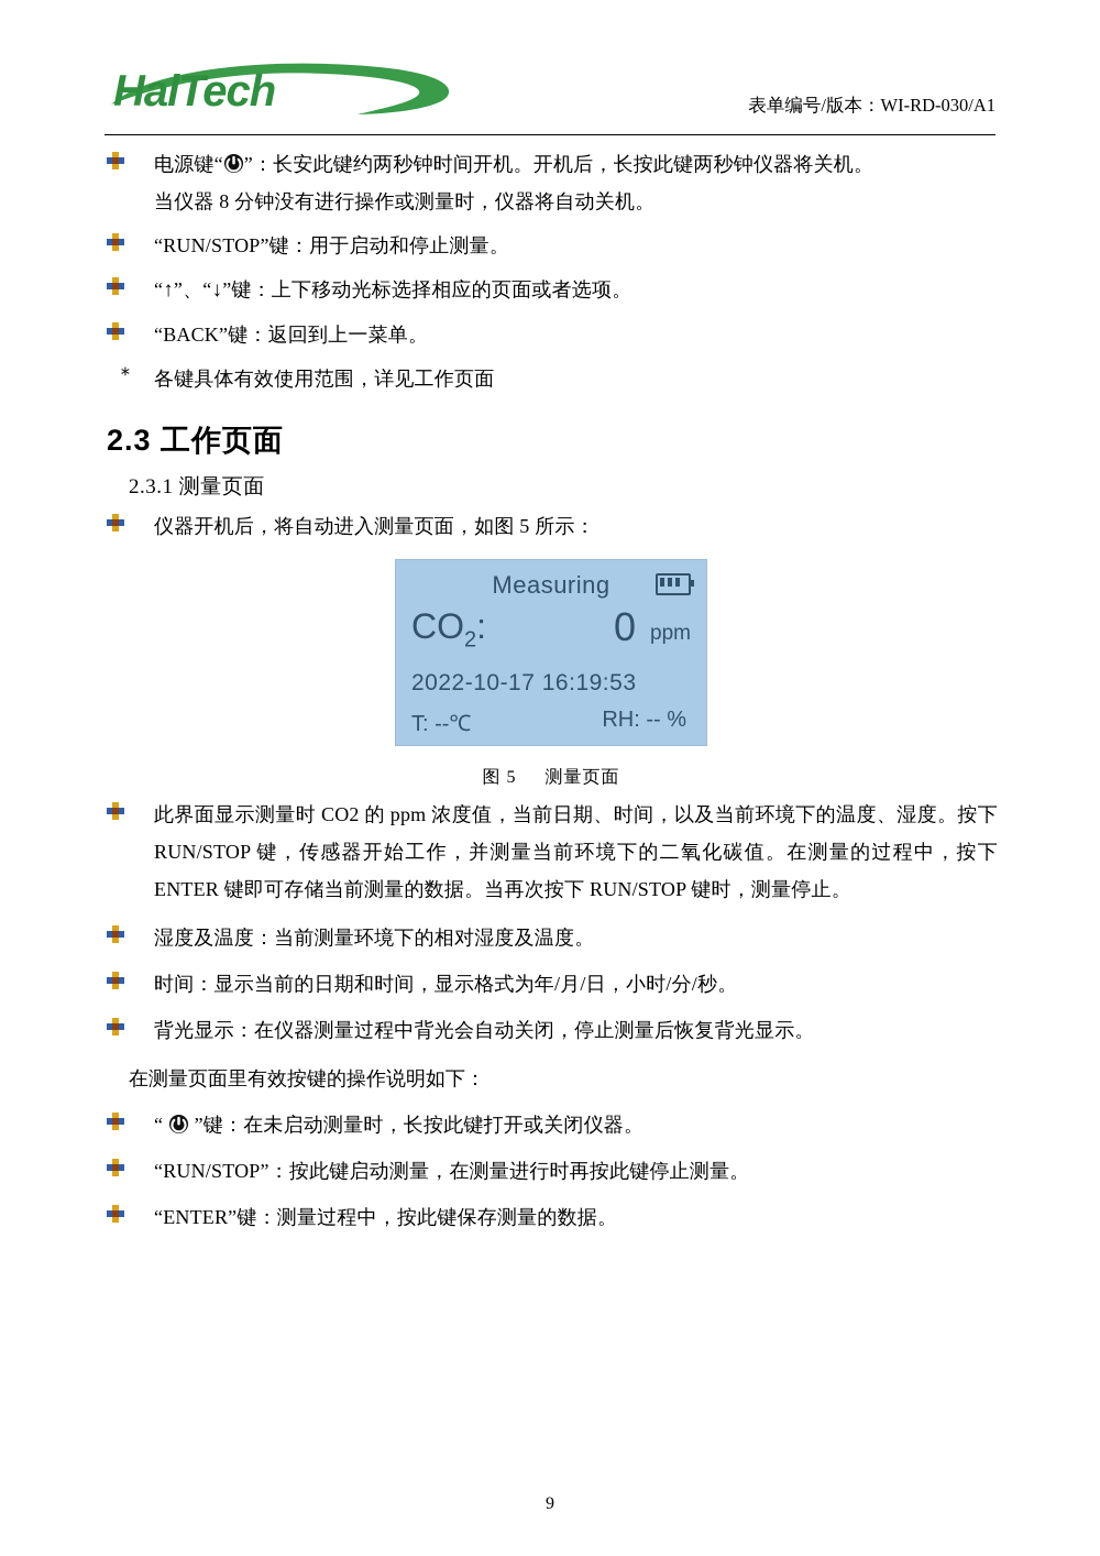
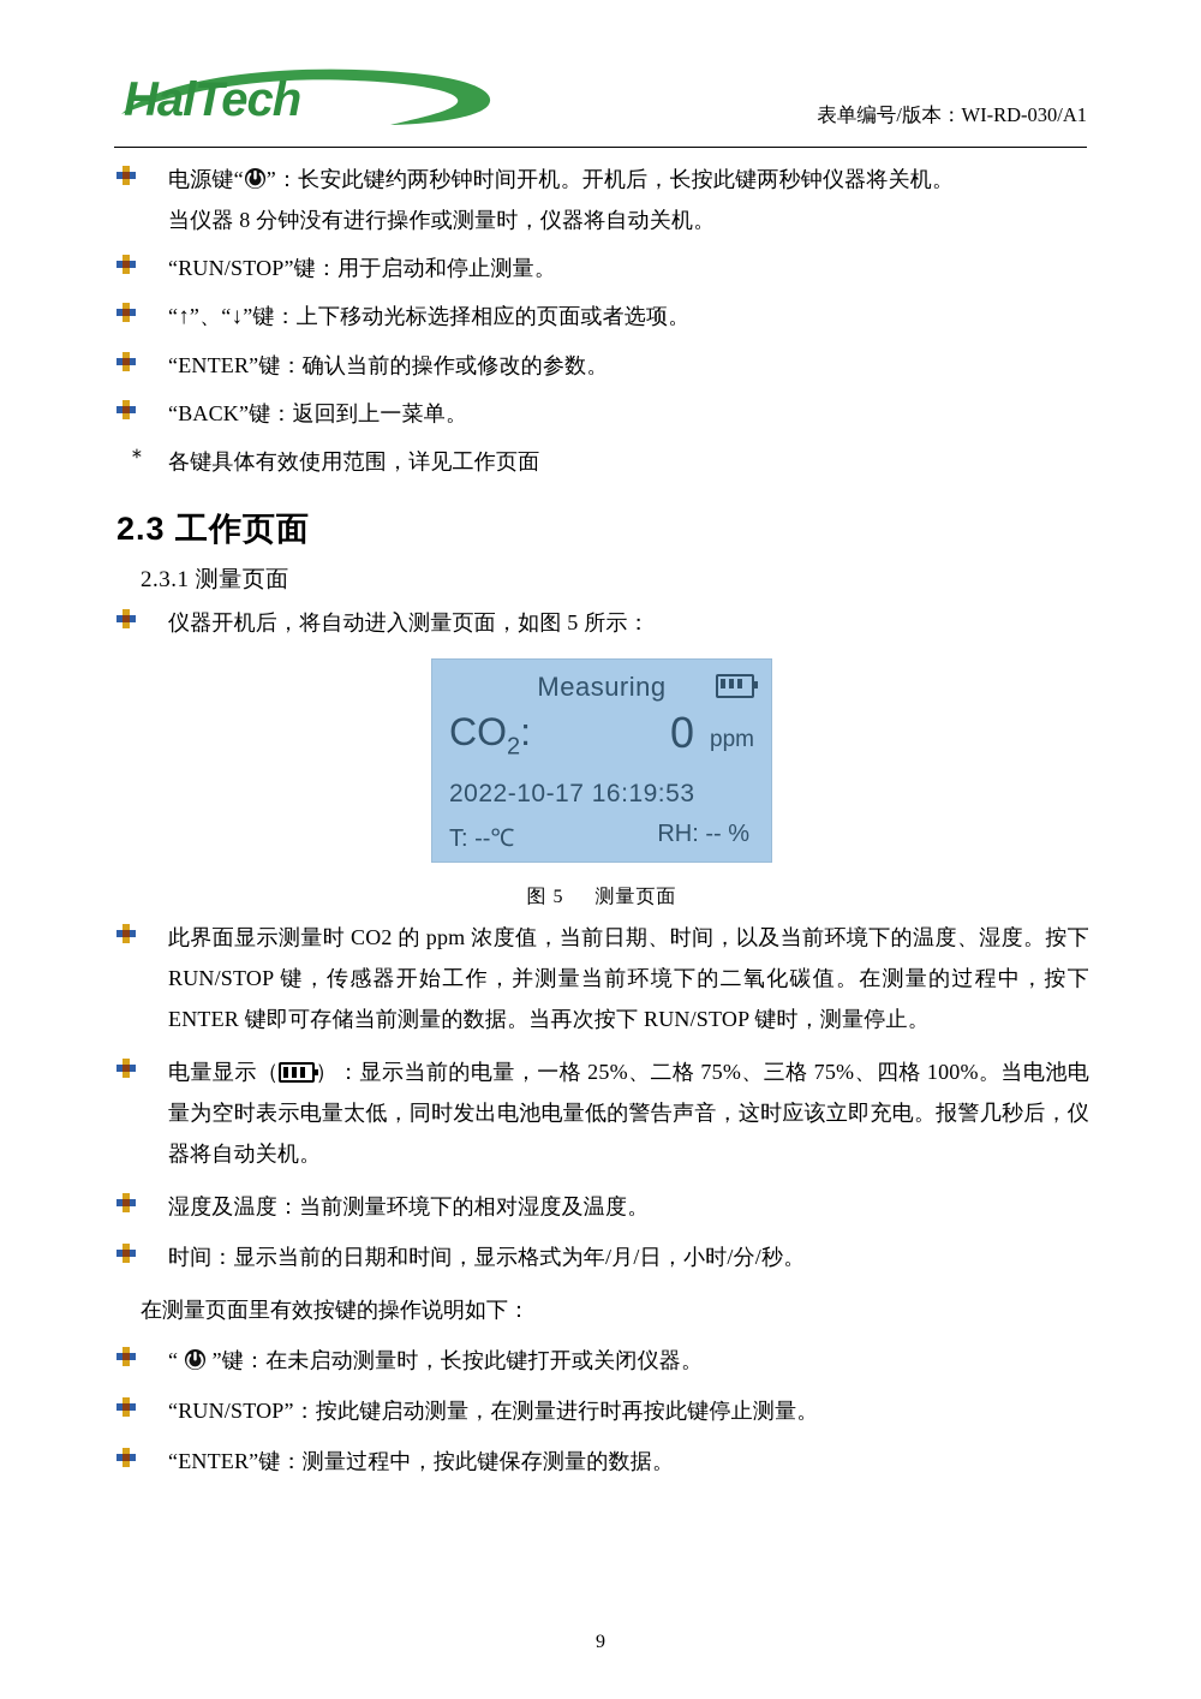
  HalTech
  表单编号/版本：WI-RD-030/A1
  电源键“ ”：长安此键约两秒钟时间开机。开机后，长按此键两秒钟仪器将关机。
  当仪器 8 分钟没有进行操作或测量时，仪器将自动关机。
  “RUN/STOP”键：用于启动和停止测量。
  “↑”、“↓”键：上下移动光标选择相应的页面或者选项。
+ “ENTER”键：确认当前的操作或修改的参数。
  “BACK”键：返回到上一菜单。
  ＊
  各键具体有效使用范围，详见工作页面
  2.3 工作页面
  2.3.1 测量页面
  仪器开机后，将自动进入测量页面，如图 5 所示：
  Measuring
  CO2:
  0
  ppm
  2022-10-17 16:19:53
  T: --℃
  RH: -- %
  图 5 测量页面
  此界面显示测量时 CO2 的 ppm 浓度值，当前日期、时间，以及当前环境下的温度、湿度。按下 RUN/STOP 键，传感器开始工作，并测量当前环境下的二氧化碳值。在测量的过程中，按下 ENTER 键即可存储当前测量的数据。当再次按下 RUN/STOP 键时，测量停止。
+ 电量显示（ ）：显示当前的电量，一格 25%、二格 75%、三格 75%、四格 100%。当电池电量为空时表示电量太低，同时发出电池电量低的警告声音，这时应该立即充电。报警几秒后，仪器将自动关机。
  湿度及温度：当前测量环境下的相对湿度及温度。
  时间：显示当前的日期和时间，显示格式为年/月/日，小时/分/秒。
- 背光显示：在仪器测量过程中背光会自动关闭，停止测量后恢复背光显示。
  在测量页面里有效按键的操作说明如下：
  “ ”键：在未启动测量时，长按此键打开或关闭仪器。
  “RUN/STOP”：按此键启动测量，在测量进行时再按此键停止测量。
  “ENTER”键：测量过程中，按此键保存测量的数据。
  9
